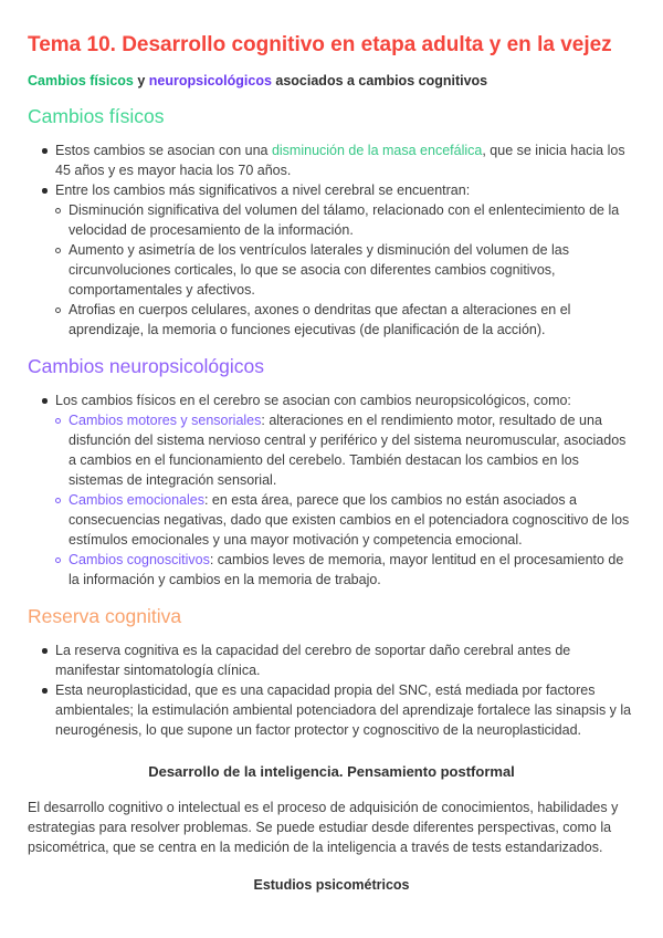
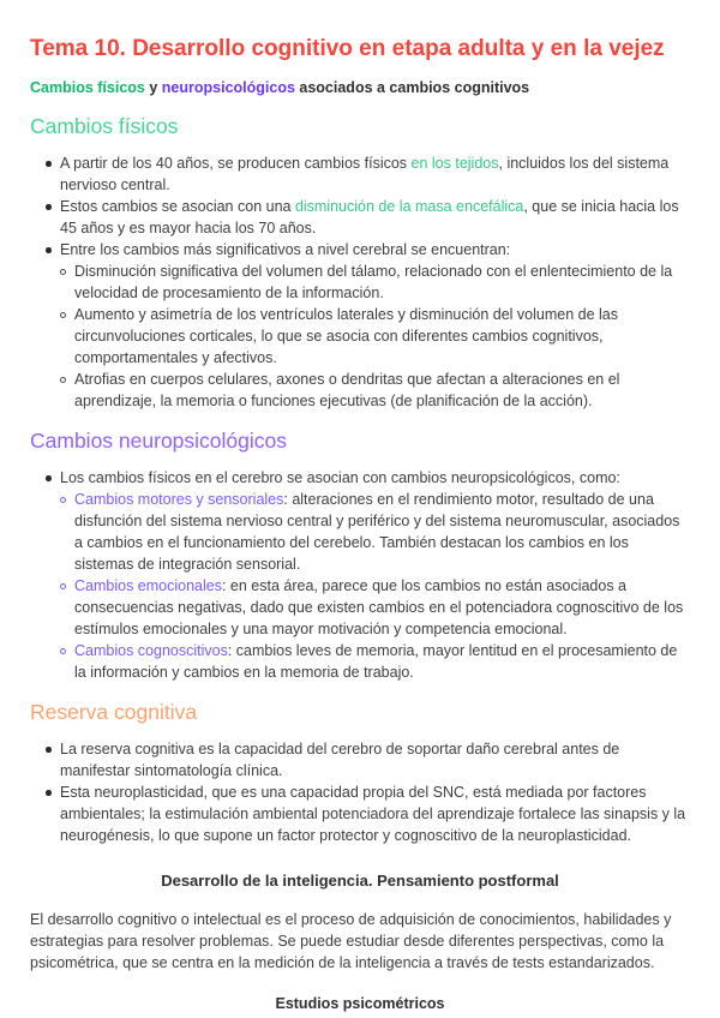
  Tema 10. Desarrollo cognitivo en etapa adulta y en la vejez
  Cambios físicos y neuropsicológicos asociados a cambios cognitivos
  Cambios físicos
+ A partir de los 40 años, se producen cambios físicos en los tejidos, incluidos los del sistema nervioso central.
  Estos cambios se asocian con una disminución de la masa encefálica, que se inicia hacia los 45 años y es mayor hacia los 70 años.
  Entre los cambios más significativos a nivel cerebral se encuentran:
  Disminución significativa del volumen del tálamo, relacionado con el enlentecimiento de la velocidad de procesamiento de la información.
  Aumento y asimetría de los ventrículos laterales y disminución del volumen de las circunvoluciones corticales, lo que se asocia con diferentes cambios cognitivos, comportamentales y afectivos.
  Atrofias en cuerpos celulares, axones o dendritas que afectan a alteraciones en el aprendizaje, la memoria o funciones ejecutivas (de planificación de la acción).
  Cambios neuropsicológicos
  Los cambios físicos en el cerebro se asocian con cambios neuropsicológicos, como:
  Cambios motores y sensoriales: alteraciones en el rendimiento motor, resultado de una disfunción del sistema nervioso central y periférico y del sistema neuromuscular, asociados a cambios en el funcionamiento del cerebelo. También destacan los cambios en los sistemas de integración sensorial.
  Cambios emocionales: en esta área, parece que los cambios no están asociados a consecuencias negativas, dado que existen cambios en el potenciadora cognoscitivo de los estímulos emocionales y una mayor motivación y competencia emocional.
  Cambios cognoscitivos: cambios leves de memoria, mayor lentitud en el procesamiento de la información y cambios en la memoria de trabajo.
  Reserva cognitiva
  La reserva cognitiva es la capacidad del cerebro de soportar daño cerebral antes de manifestar sintomatología clínica.
  Esta neuroplasticidad, que es una capacidad propia del SNC, está mediada por factores ambientales; la estimulación ambiental potenciadora del aprendizaje fortalece las sinapsis y la neurogénesis, lo que supone un factor protector y cognoscitivo de la neuroplasticidad.
  Desarrollo de la inteligencia. Pensamiento postformal
  El desarrollo cognitivo o intelectual es el proceso de adquisición de conocimientos, habilidades y estrategias para resolver problemas. Se puede estudiar desde diferentes perspectivas, como la psicométrica, que se centra en la medición de la inteligencia a través de tests estandarizados.
  Estudios psicométricos
